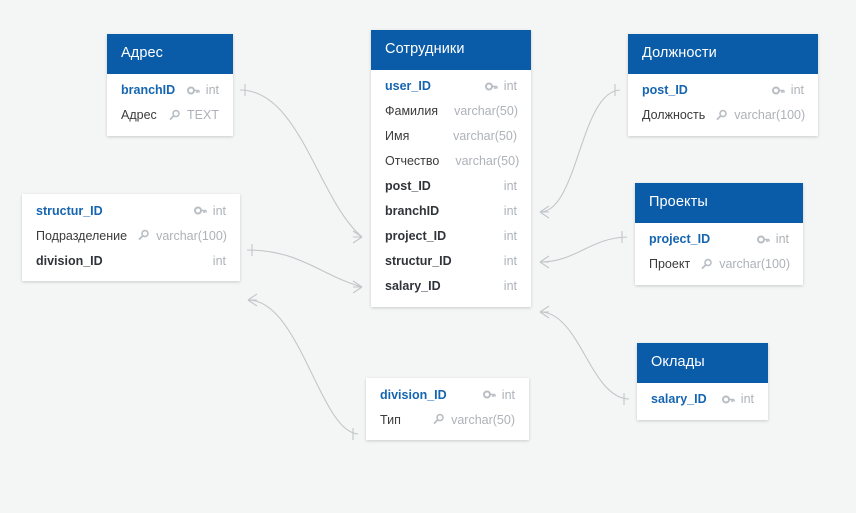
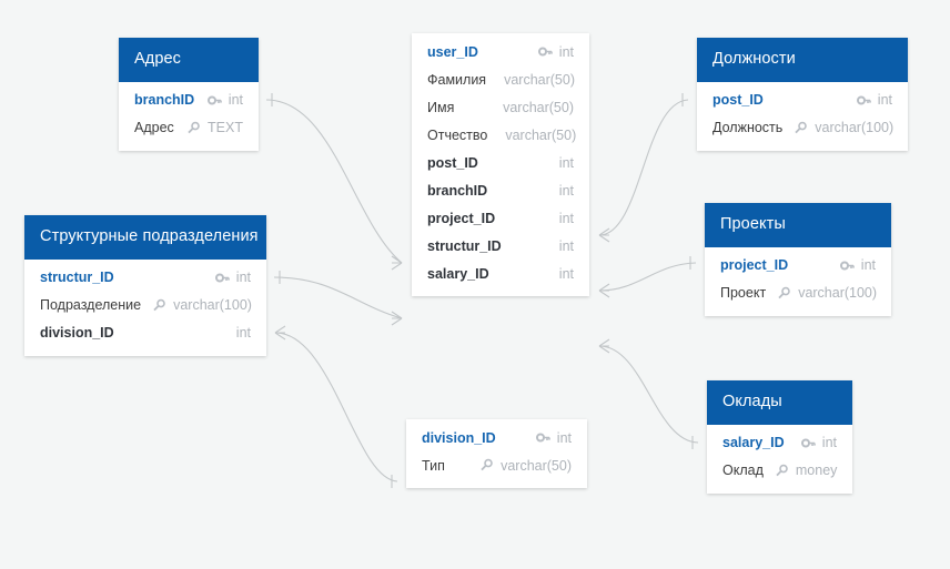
  Адрес
  branchID
  int
  Адрес
  TEXT
- Сотрудники
  user_ID
  int
  Фамилия
  varchar(50)
  Имя
  varchar(50)
  Отчество
  varchar(50)
  post_ID
  int
  branchID
  int
  project_ID
  int
  structur_ID
  int
  salary_ID
  int
  Должности
  post_ID
  int
  Должность
  varchar(100)
+ Структурные подразделения
  structur_ID
  int
  Подразделение
  varchar(100)
  division_ID
  int
  Проекты
  project_ID
  int
  Проект
  varchar(100)
  Оклады
  salary_ID
  int
+ Оклад
+ money
  division_ID
  int
  Тип
  varchar(50)
